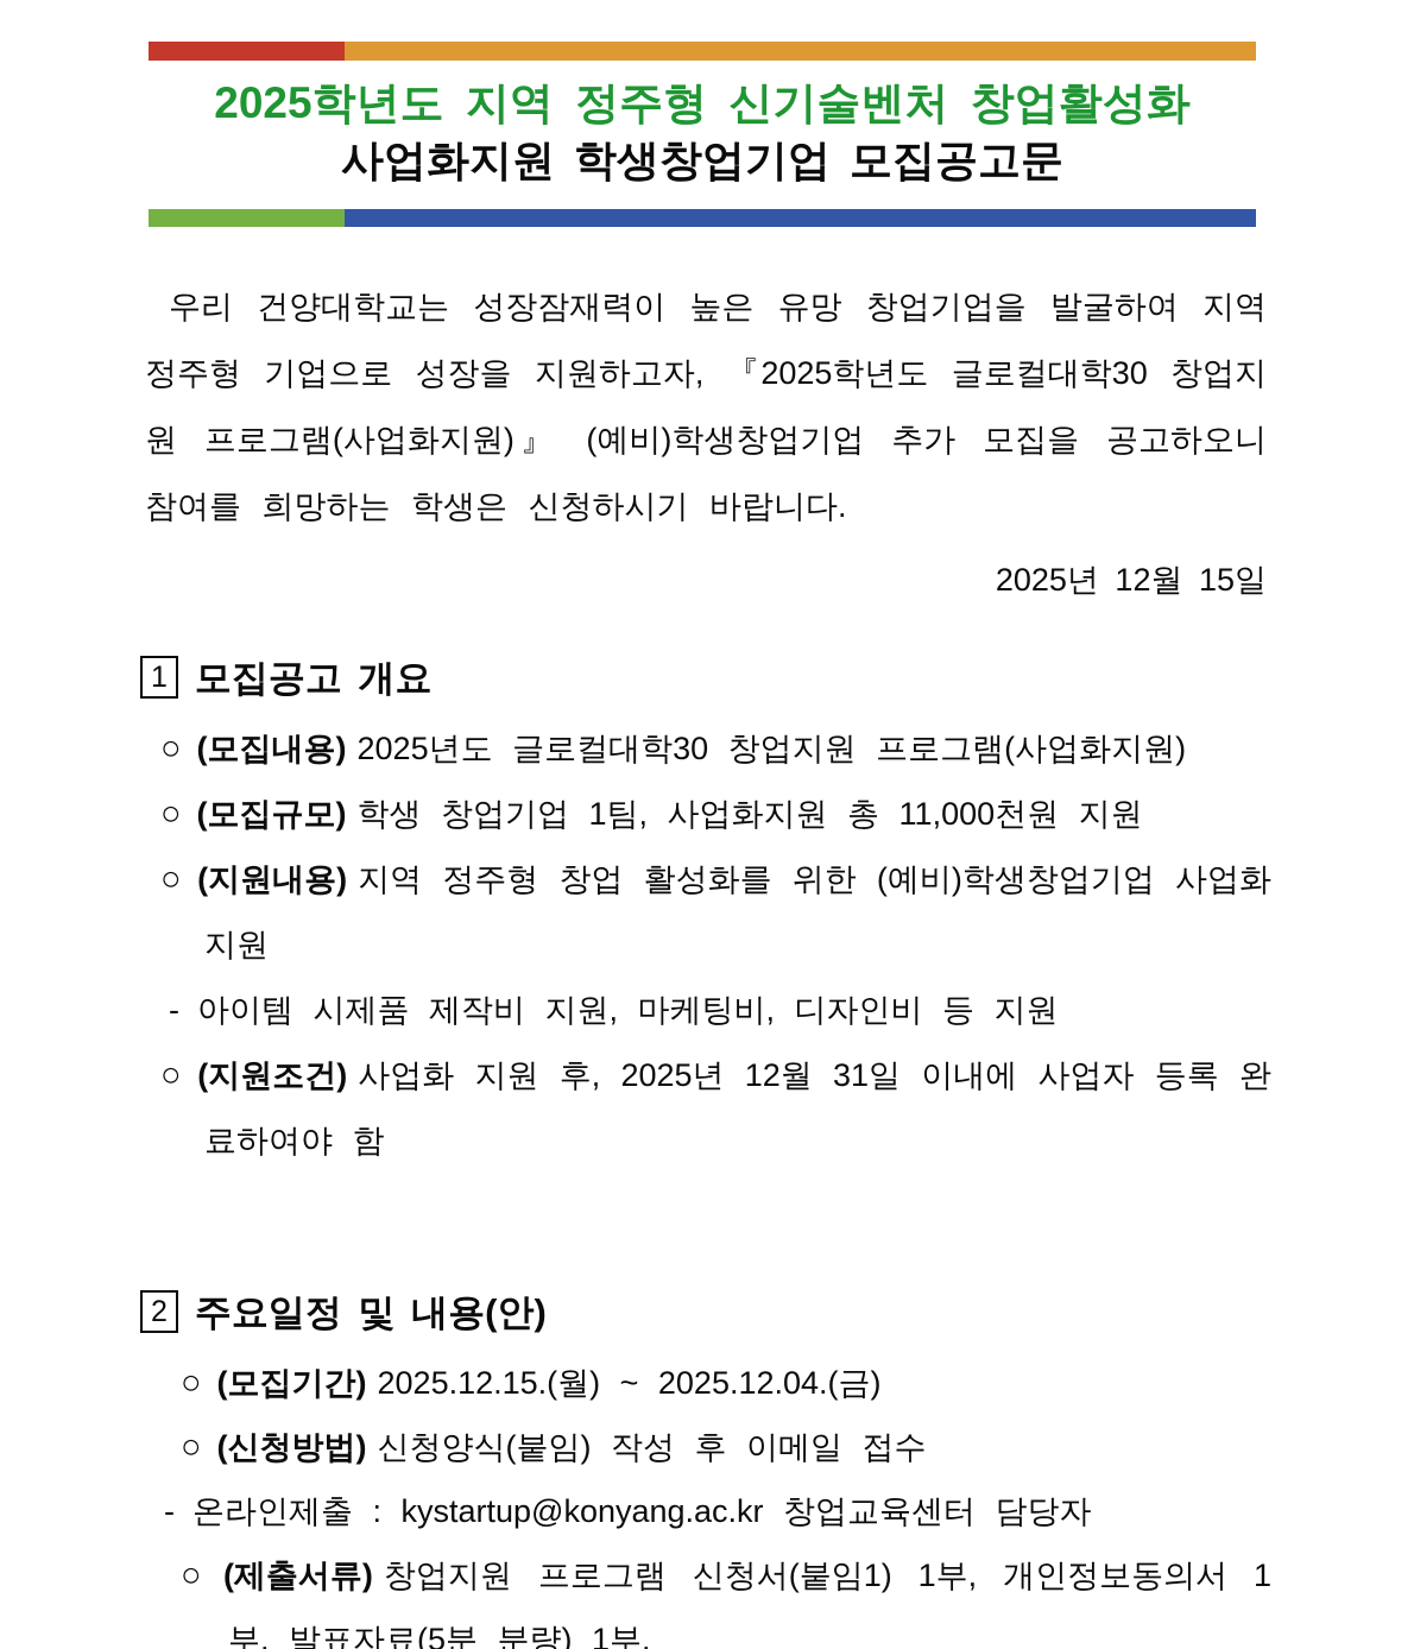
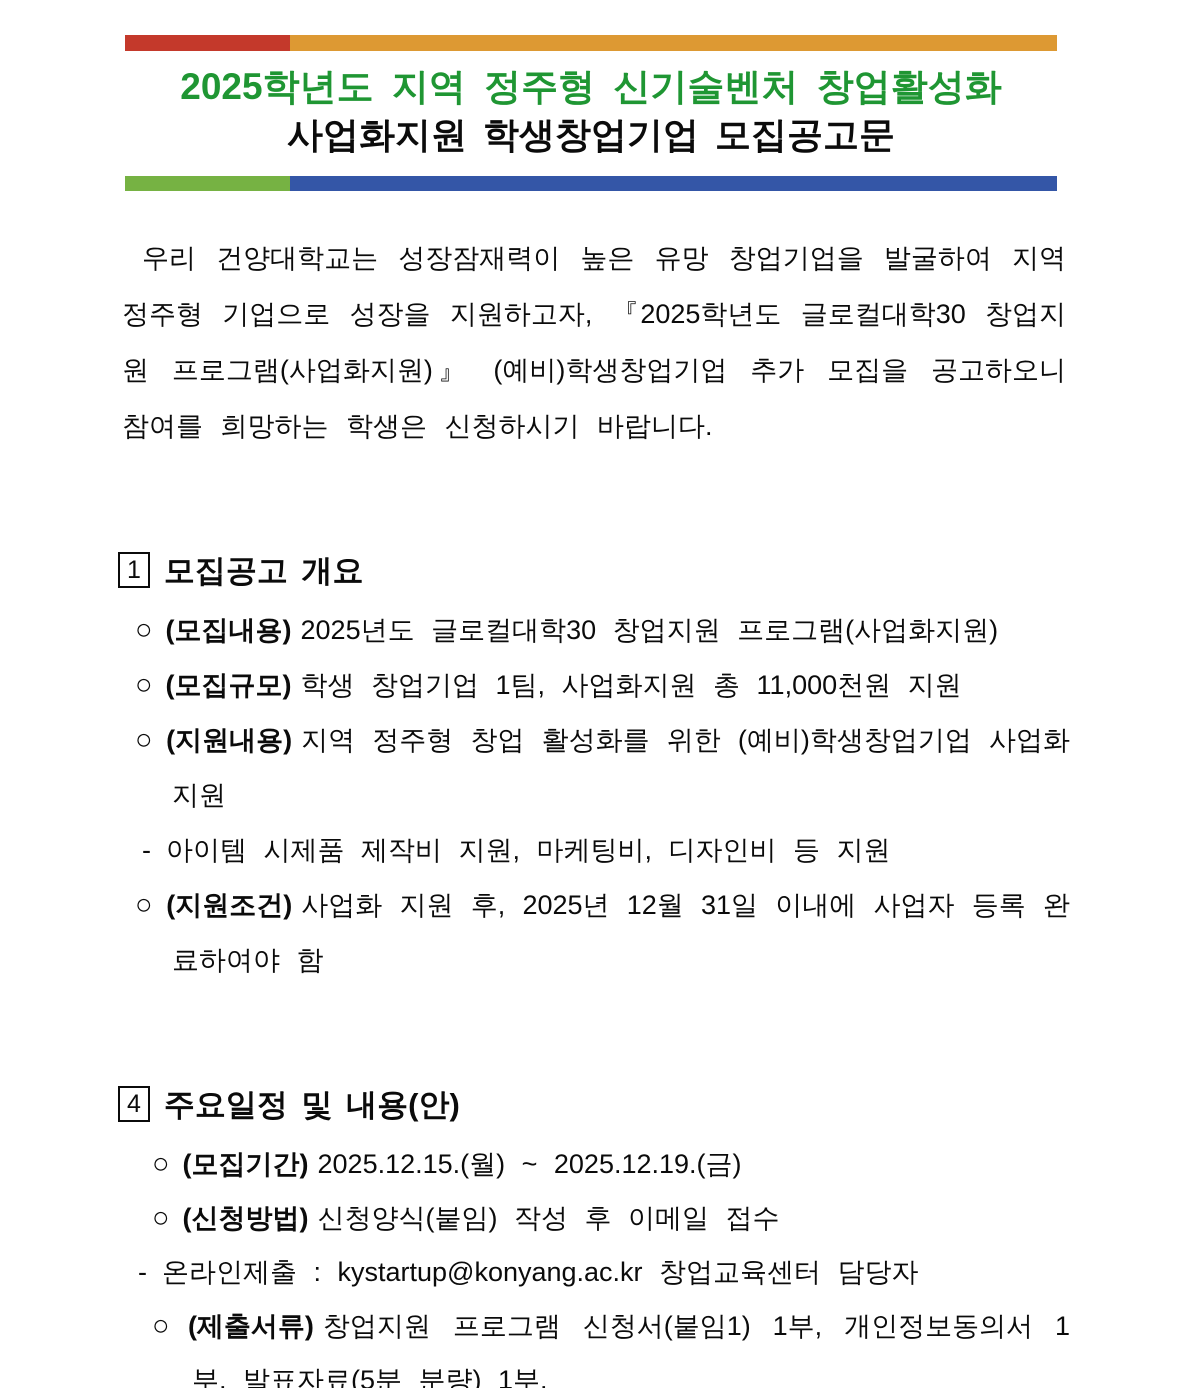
  2025학년도 지역 정주형 신기술벤처 창업활성화
  사업화지원 학생창업기업 모집공고문
  우리 건양대학교는 성장잠재력이 높은 유망 창업기업을 발굴하여 지역 정주형 기업으로 성장을 지원하고자, 『2025학년도 글로컬대학30 창업지원 프로그램(사업화지원)』 (예비)학생창업기업 추가 모집을 공고하오니 참여를 희망하는 학생은 신청하시기 바랍니다.
- 2025년 12월 15일
  1 모집공고 개요
  ○ (모집내용) 2025년도 글로컬대학30 창업지원 프로그램(사업화지원)
  ○ (모집규모) 학생 창업기업 1팀, 사업화지원 총 11,000천원 지원
  ○ (지원내용) 지역 정주형 창업 활성화를 위한 (예비)학생창업기업 사업화 지원
  - 아이템 시제품 제작비 지원, 마케팅비, 디자인비 등 지원
  ○ (지원조건) 사업화 지원 후, 2025년 12월 31일 이내에 사업자 등록 완료하여야 함
- 2 주요일정 및 내용(안)
+ 4 주요일정 및 내용(안)
- ○ (모집기간) 2025.12.15.(월) ~ 2025.12.04.(금)
+ ○ (모집기간) 2025.12.15.(월) ~ 2025.12.19.(금)
  ○ (신청방법) 신청양식(붙임) 작성 후 이메일 접수
  - 온라인제출 : kystartup@konyang.ac.kr 창업교육센터 담당자
  ○ (제출서류) 창업지원 프로그램 신청서(붙임1) 1부, 개인정보동의서 1부, 발표자료(5분 분량) 1부.
